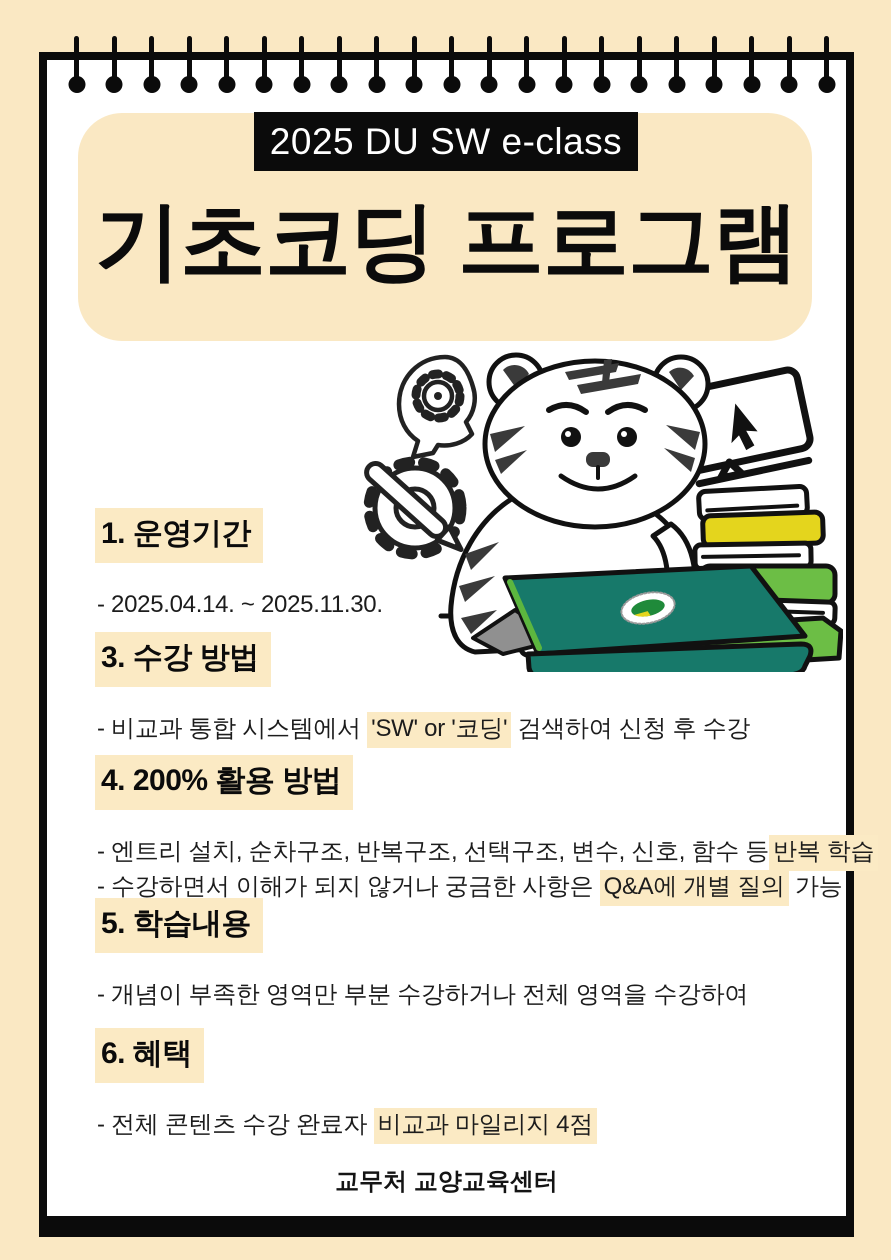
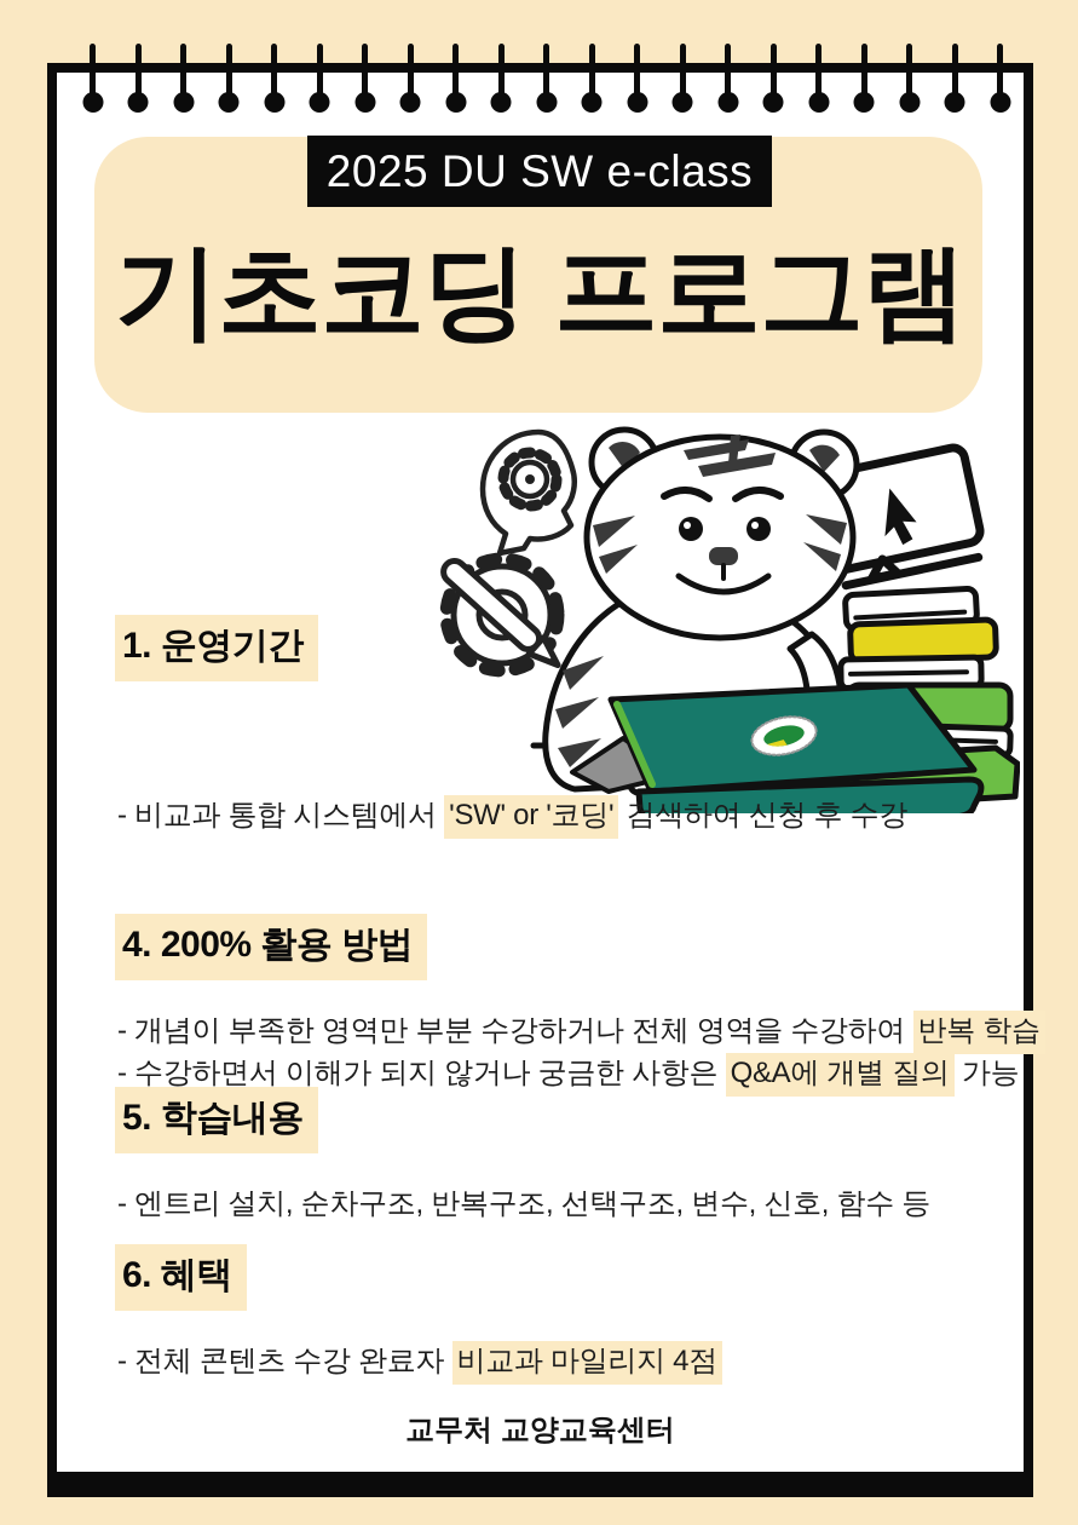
  2025 DU SW e-class
  기초코딩 프로그램
  1. 운영기간
- - 2025.04.14. ~ 2025.11.30.
- 3. 수강 방법
  - 비교과 통합 시스템에서 'SW' or '코딩' 검색하여 신청 후 수강
  4. 200% 활용 방법
- - 엔트리 설치, 순차구조, 반복구조, 선택구조, 변수, 신호, 함수 등 반복 학습
+ - 개념이 부족한 영역만 부분 수강하거나 전체 영역을 수강하여 반복 학습
  - 수강하면서 이해가 되지 않거나 궁금한 사항은 Q&A에 개별 질의 가능
  5. 학습내용
- - 개념이 부족한 영역만 부분 수강하거나 전체 영역을 수강하여
+ - 엔트리 설치, 순차구조, 반복구조, 선택구조, 변수, 신호, 함수 등
  6. 혜택
  - 전체 콘텐츠 수강 완료자 비교과 마일리지 4점
  교무처 교양교육센터
